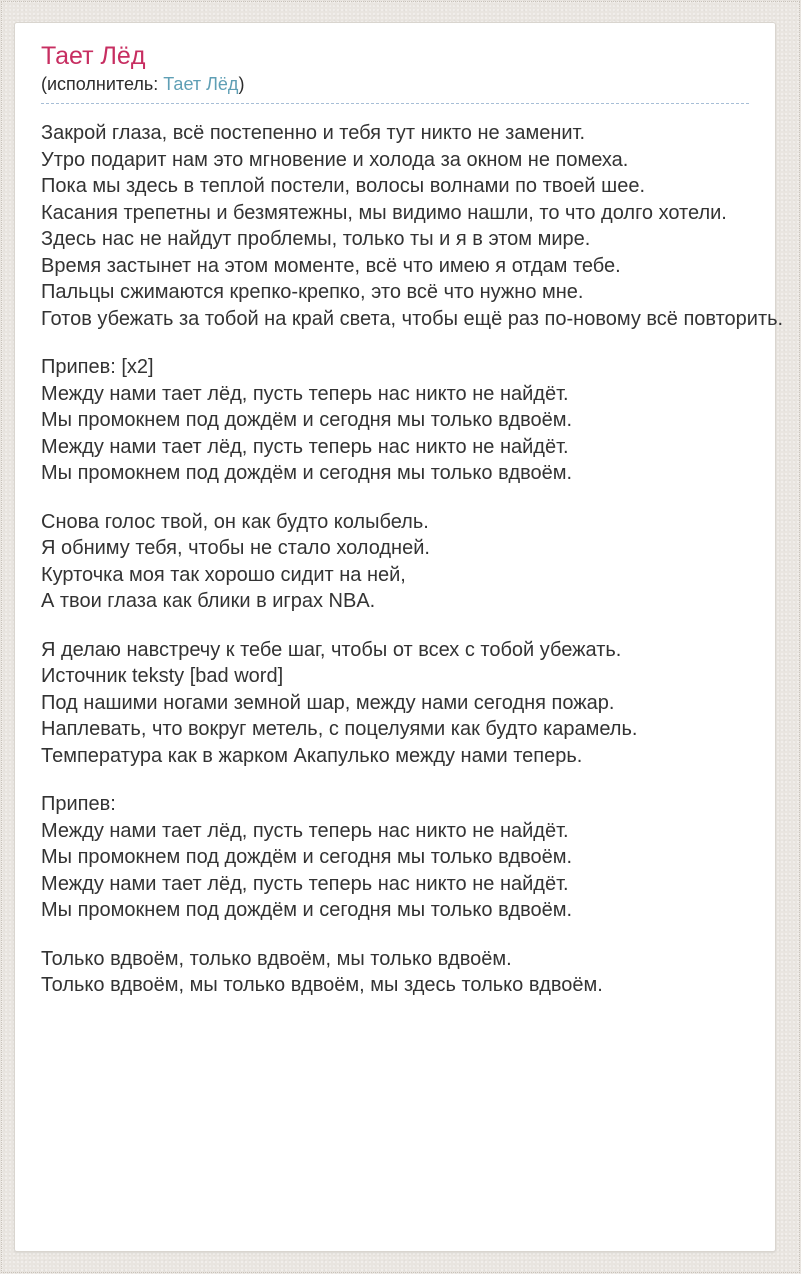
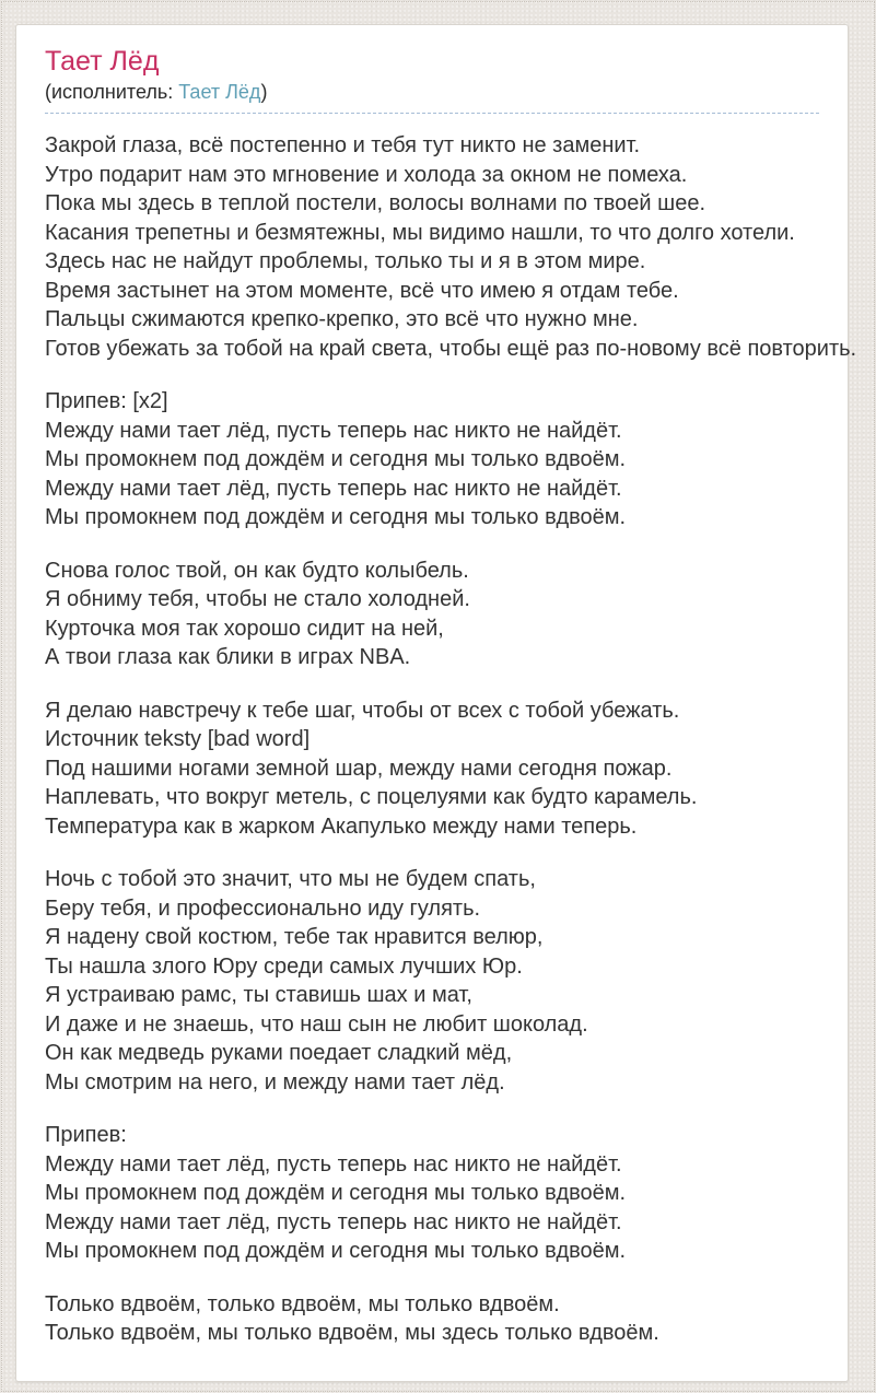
  Тает Лёд
  (исполнитель: Тает Лёд)
  Закрой глаза, всё постепенно и тебя тут никто не заменит.
  Утро подарит нам это мгновение и холода за окном не помеха.
  Пока мы здесь в теплой постели, волосы волнами по твоей шее.
  Касания трепетны и безмятежны, мы видимо нашли, то что долго хотели.
  Здесь нас не найдут проблемы, только ты и я в этом мире.
  Время застынет на этом моменте, всё что имею я отдам тебе.
  Пальцы сжимаются крепко-крепко, это всё что нужно мне.
  Готов убежать за тобой на край света, чтобы ещё раз по-новому всё повторить.
  Припев: [x2]
  Между нами тает лёд, пусть теперь нас никто не найдёт.
  Мы промокнем под дождём и сегодня мы только вдвоём.
  Между нами тает лёд, пусть теперь нас никто не найдёт.
  Мы промокнем под дождём и сегодня мы только вдвоём.
  Снова голос твой, он как будто колыбель.
  Я обниму тебя, чтобы не стало холодней.
  Курточка моя так хорошо сидит на ней,
  А твои глаза как блики в играх NBA.
  Я делаю навстречу к тебе шаг, чтобы от всех с тобой убежать.
  Источник teksty [bad word]
  Под нашими ногами земной шар, между нами сегодня пожар.
  Наплевать, что вокруг метель, с поцелуями как будто карамель.
  Температура как в жарком Акапулько между нами теперь.
+ Ночь с тобой это значит, что мы не будем спать,
+ Беру тебя, и профессионально иду гулять.
+ Я надену свой костюм, тебе так нравится велюр,
+ Ты нашла злого Юру среди самых лучших Юр.
+ Я устраиваю рамс, ты ставишь шах и мат,
+ И даже и не знаешь, что наш сын не любит шоколад.
+ Он как медведь руками поедает сладкий мёд,
+ Мы смотрим на него, и между нами тает лёд.
  Припев:
  Между нами тает лёд, пусть теперь нас никто не найдёт.
  Мы промокнем под дождём и сегодня мы только вдвоём.
  Между нами тает лёд, пусть теперь нас никто не найдёт.
  Мы промокнем под дождём и сегодня мы только вдвоём.
  Только вдвоём, только вдвоём, мы только вдвоём.
  Только вдвоём, мы только вдвоём, мы здесь только вдвоём.
